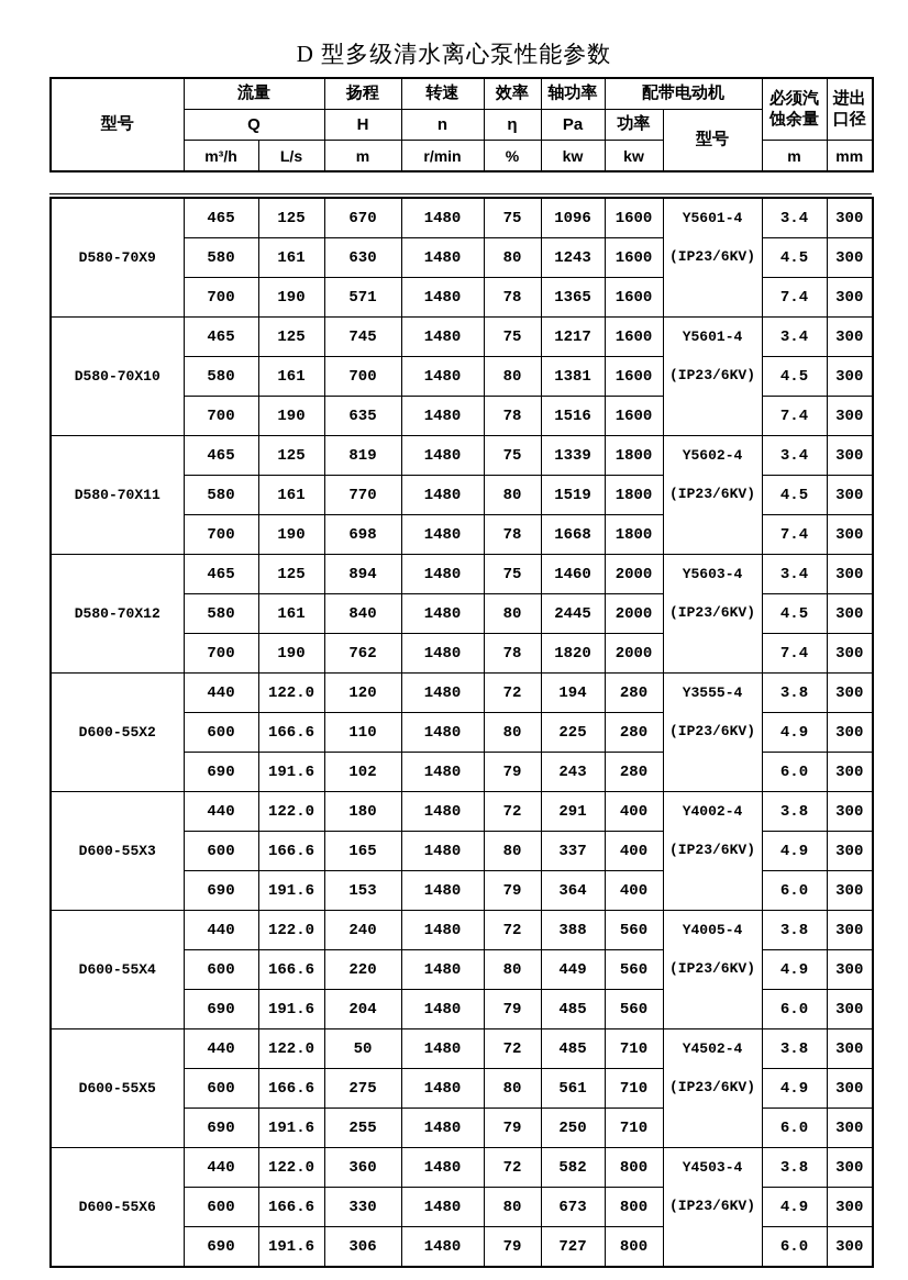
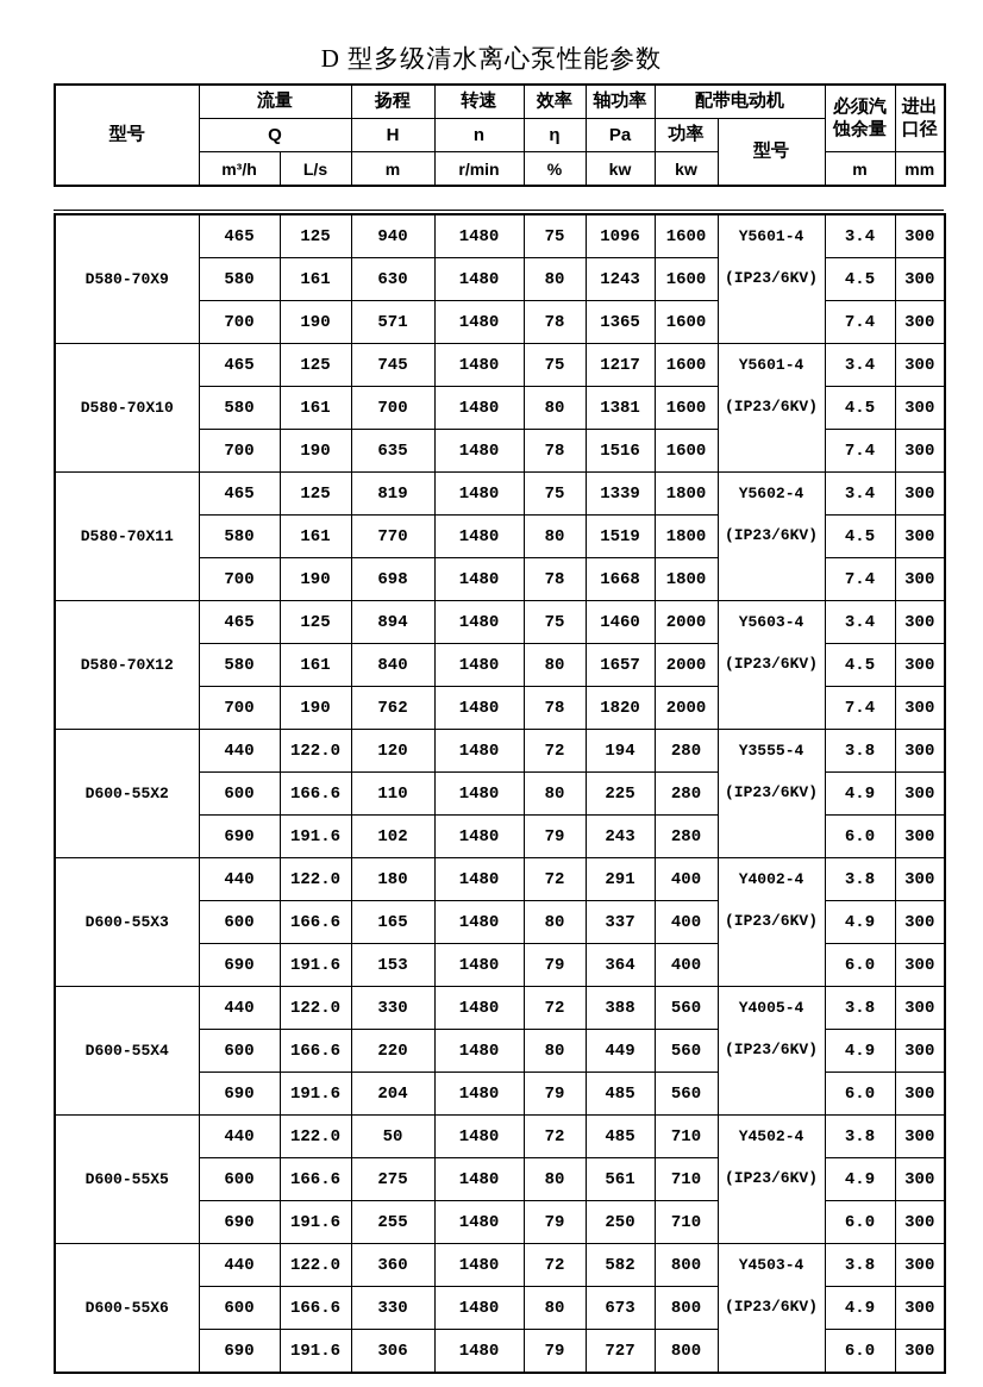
  D 型多级清水离心泵性能参数
  型号	流量	扬程	转速	效率	轴功率	配带电动机	必须汽 蚀余量	进出 口径
  Q	H	n	η	Pa	功率	型号
  m³/h	L/s	m	r/min	%	kw	kw	m	mm
- D580-70X9	465	125	670	1480	75	1096	1600	Y5601-4(IP23/6KV)	3.4	300
+ D580-70X9	465	125	940	1480	75	1096	1600	Y5601-4(IP23/6KV)	3.4	300
  580	161	630	1480	80	1243	1600	4.5	300
  700	190	571	1480	78	1365	1600	7.4	300
  D580-70X10	465	125	745	1480	75	1217	1600	Y5601-4(IP23/6KV)	3.4	300
  580	161	700	1480	80	1381	1600	4.5	300
  700	190	635	1480	78	1516	1600	7.4	300
  D580-70X11	465	125	819	1480	75	1339	1800	Y5602-4(IP23/6KV)	3.4	300
  580	161	770	1480	80	1519	1800	4.5	300
  700	190	698	1480	78	1668	1800	7.4	300
  D580-70X12	465	125	894	1480	75	1460	2000	Y5603-4(IP23/6KV)	3.4	300
- 580	161	840	1480	80	2445	2000	4.5	300
+ 580	161	840	1480	80	1657	2000	4.5	300
  700	190	762	1480	78	1820	2000	7.4	300
  D600-55X2	440	122.0	120	1480	72	194	280	Y3555-4(IP23/6KV)	3.8	300
  600	166.6	110	1480	80	225	280	4.9	300
  690	191.6	102	1480	79	243	280	6.0	300
  D600-55X3	440	122.0	180	1480	72	291	400	Y4002-4(IP23/6KV)	3.8	300
  600	166.6	165	1480	80	337	400	4.9	300
  690	191.6	153	1480	79	364	400	6.0	300
- D600-55X4	440	122.0	240	1480	72	388	560	Y4005-4(IP23/6KV)	3.8	300
+ D600-55X4	440	122.0	330	1480	72	388	560	Y4005-4(IP23/6KV)	3.8	300
  600	166.6	220	1480	80	449	560	4.9	300
  690	191.6	204	1480	79	485	560	6.0	300
  D600-55X5	440	122.0	50	1480	72	485	710	Y4502-4(IP23/6KV)	3.8	300
  600	166.6	275	1480	80	561	710	4.9	300
  690	191.6	255	1480	79	250	710	6.0	300
  D600-55X6	440	122.0	360	1480	72	582	800	Y4503-4(IP23/6KV)	3.8	300
  600	166.6	330	1480	80	673	800	4.9	300
  690	191.6	306	1480	79	727	800	6.0	300
